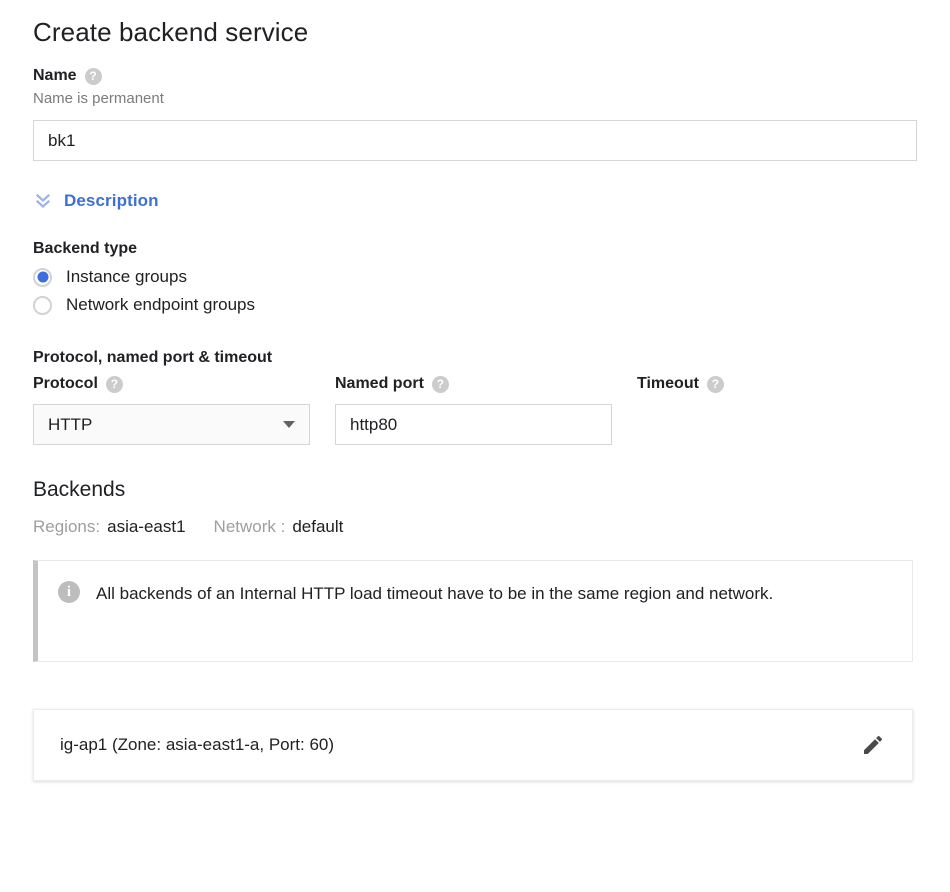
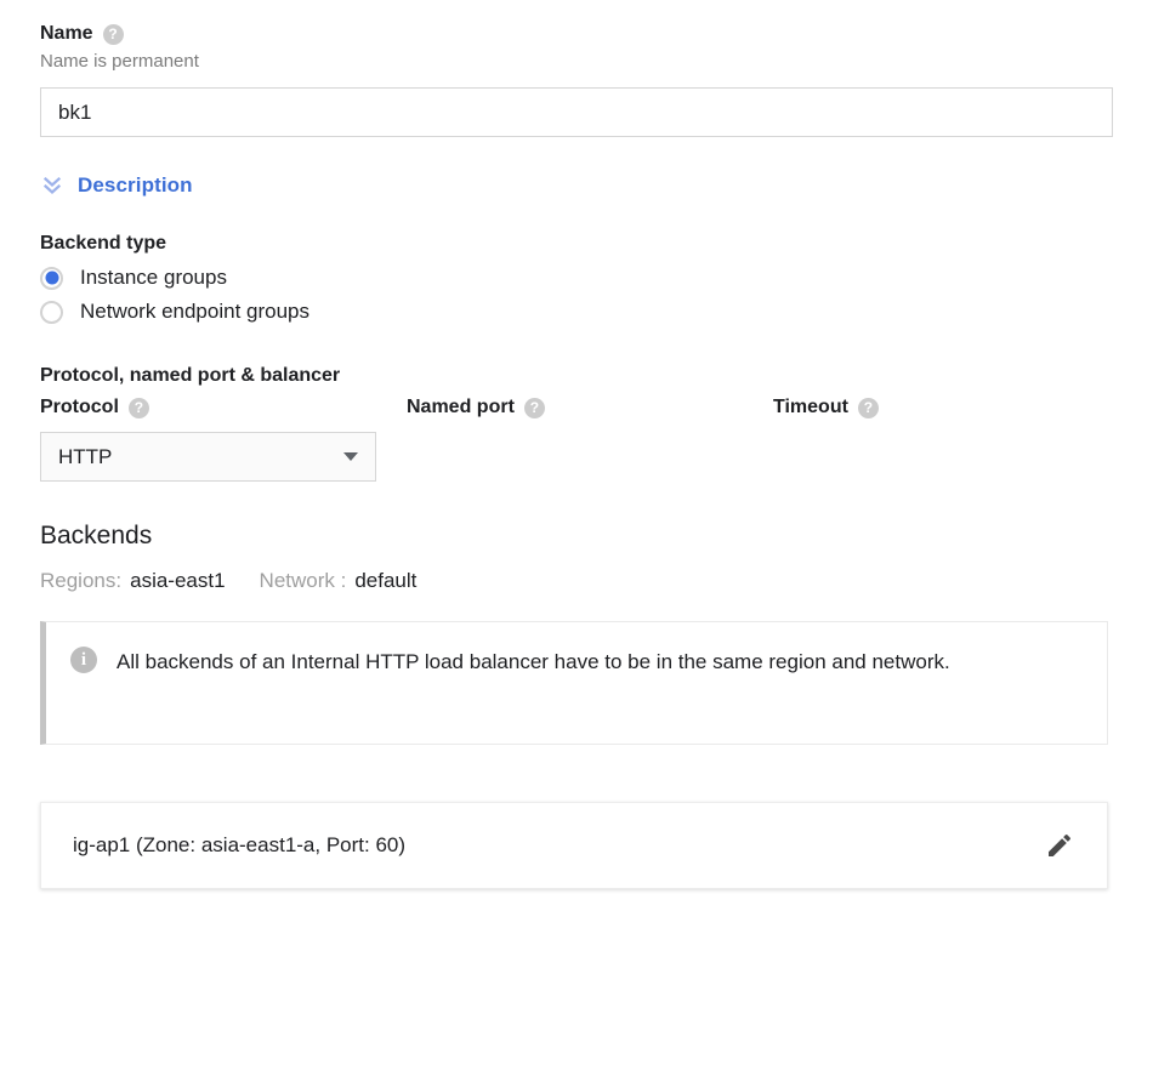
- Create backend service
  Name
  ?
  Name is permanent
  bk1
  Description
  Backend type
  Instance groups
  Network endpoint groups
- Protocol, named port & timeout
+ Protocol, named port & balancer
  Protocol
  ?
  HTTP
  Named port
  ?
- http80
  Timeout
  ?
  Backends
  Regions:
  asia-east1
  Network :
  default
  i
- All backends of an Internal HTTP load timeout have to be in the same region and network.
+ All backends of an Internal HTTP load balancer have to be in the same region and network.
  ig-ap1 (Zone: asia-east1-a, Port: 60)
